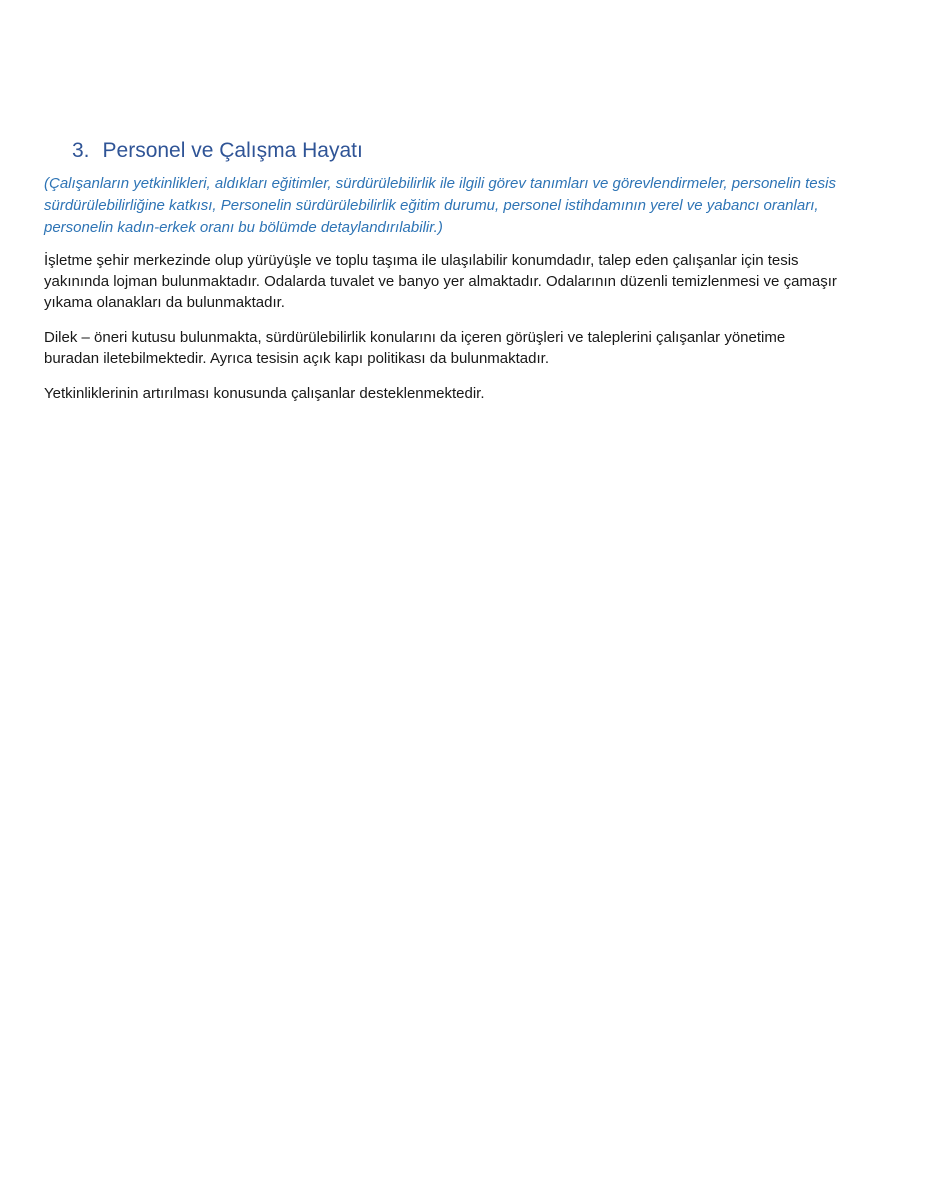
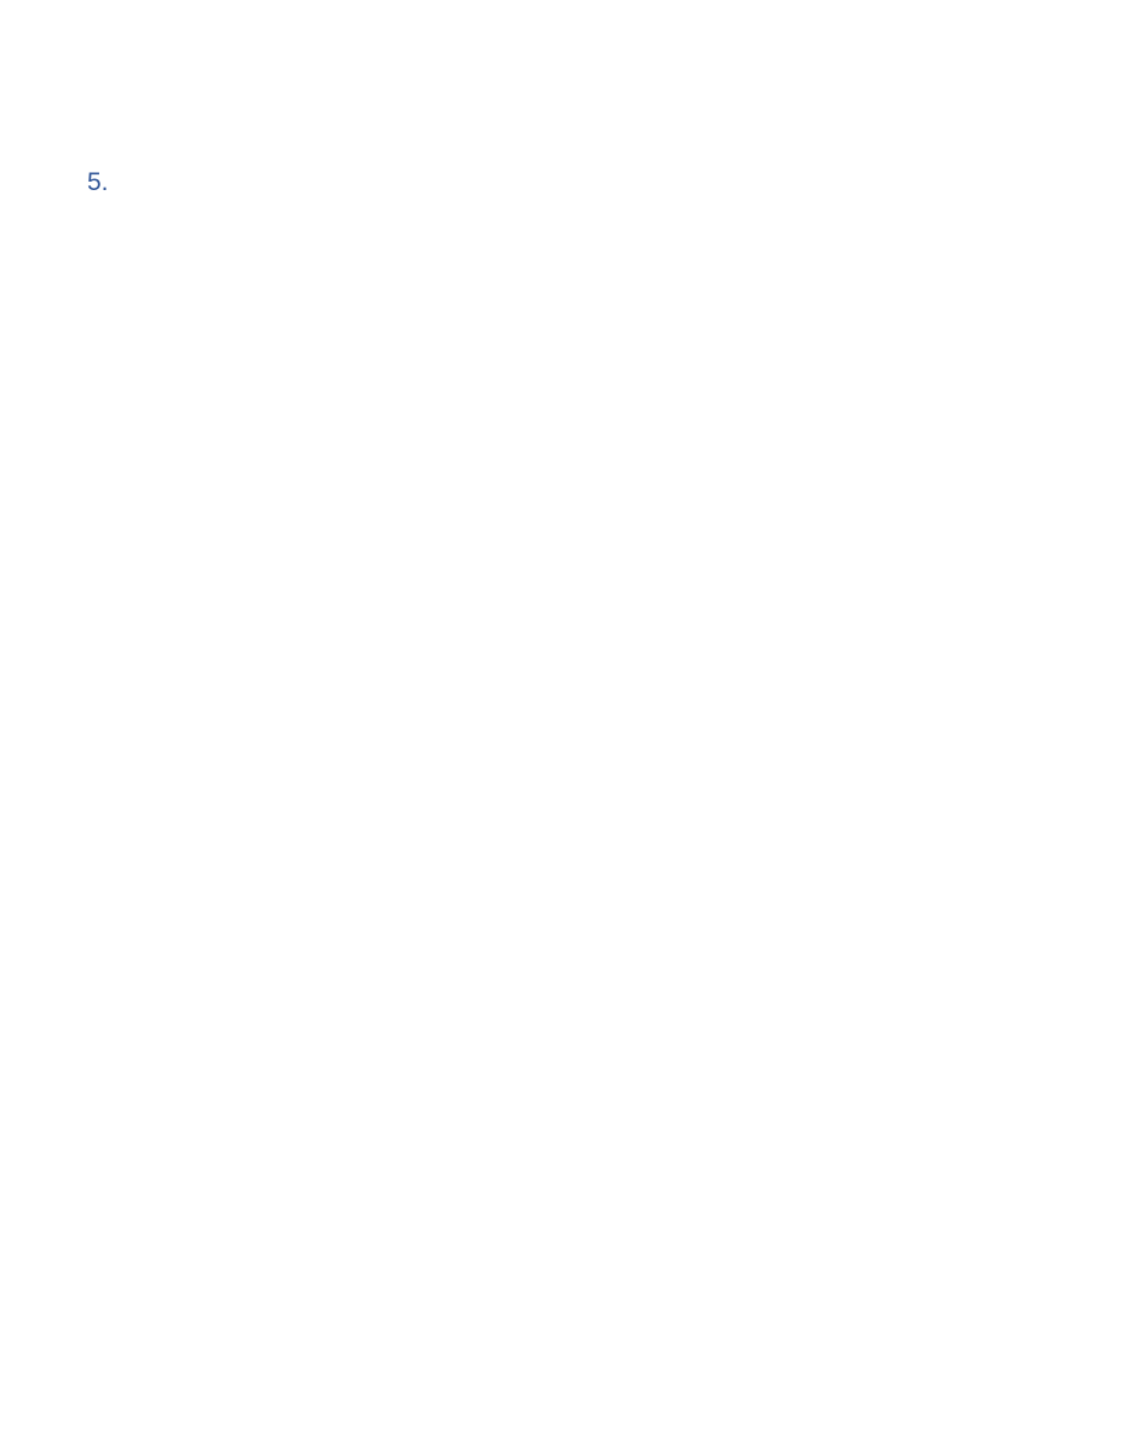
- 3.
+ 5.
- Personel ve Çalışma Hayatı
- (Çalışanların yetkinlikleri, aldıkları eğitimler, sürdürülebilirlik ile ilgili görev tanımları ve görevlendirmeler, personelin tesis sürdürülebilirliğine katkısı, Personelin sürdürülebilirlik eğitim durumu, personel istihdamının yerel ve yabancı oranları, personelin kadın-erkek oranı bu bölümde detaylandırılabilir.)
- İşletme şehir merkezinde olup yürüyüşle ve toplu taşıma ile ulaşılabilir konumdadır, talep eden çalışanlar için tesis yakınında lojman bulunmaktadır. Odalarda tuvalet ve banyo yer almaktadır. Odalarının düzenli temizlenmesi ve çamaşır yıkama olanakları da bulunmaktadır.
- Dilek – öneri kutusu bulunmakta, sürdürülebilirlik konularını da içeren görüşleri ve taleplerini çalışanlar yönetime buradan iletebilmektedir. Ayrıca tesisin açık kapı politikası da bulunmaktadır.
- Yetkinliklerinin artırılması konusunda çalışanlar desteklenmektedir.
